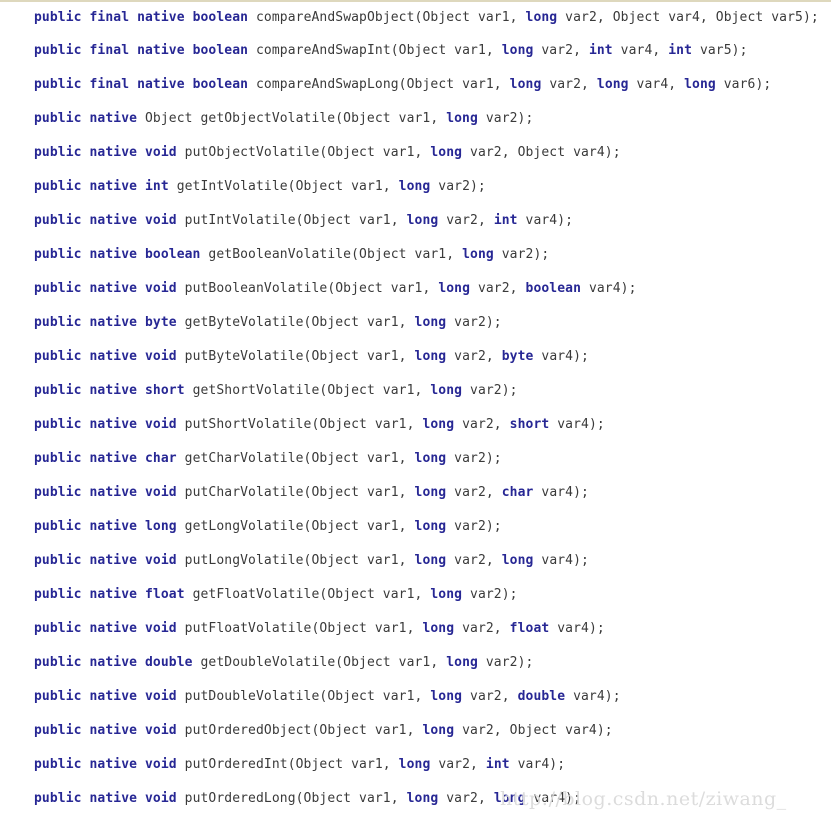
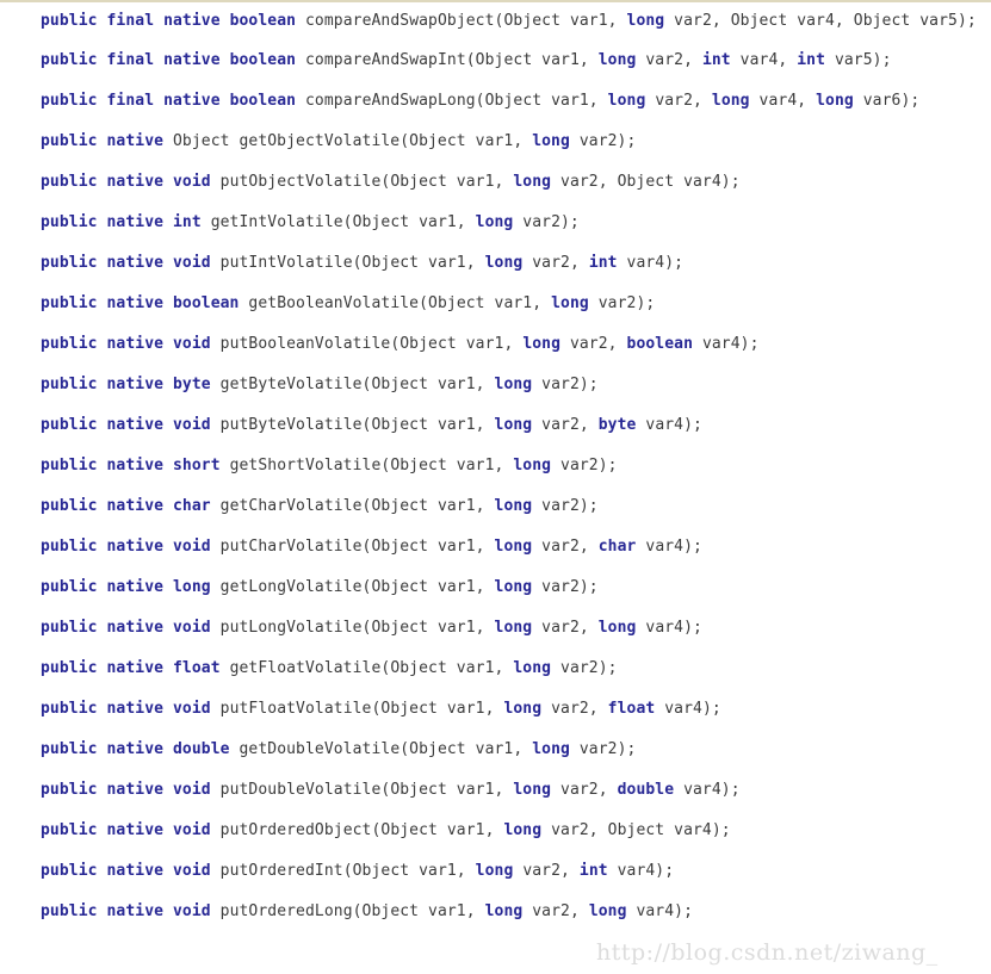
  public final native boolean compareAndSwapObject(Object var1, long var2, Object var4, Object var5);
  public final native boolean compareAndSwapInt(Object var1, long var2, int var4, int var5);
  public final native boolean compareAndSwapLong(Object var1, long var2, long var4, long var6);
  public native Object getObjectVolatile(Object var1, long var2);
  public native void putObjectVolatile(Object var1, long var2, Object var4);
  public native int getIntVolatile(Object var1, long var2);
  public native void putIntVolatile(Object var1, long var2, int var4);
  public native boolean getBooleanVolatile(Object var1, long var2);
  public native void putBooleanVolatile(Object var1, long var2, boolean var4);
  public native byte getByteVolatile(Object var1, long var2);
  public native void putByteVolatile(Object var1, long var2, byte var4);
  public native short getShortVolatile(Object var1, long var2);
- public native void putShortVolatile(Object var1, long var2, short var4);
  public native char getCharVolatile(Object var1, long var2);
  public native void putCharVolatile(Object var1, long var2, char var4);
  public native long getLongVolatile(Object var1, long var2);
  public native void putLongVolatile(Object var1, long var2, long var4);
  public native float getFloatVolatile(Object var1, long var2);
  public native void putFloatVolatile(Object var1, long var2, float var4);
  public native double getDoubleVolatile(Object var1, long var2);
  public native void putDoubleVolatile(Object var1, long var2, double var4);
  public native void putOrderedObject(Object var1, long var2, Object var4);
  public native void putOrderedInt(Object var1, long var2, int var4);
  public native void putOrderedLong(Object var1, long var2, long var4);
  http://blog.csdn.net/ziwang_
